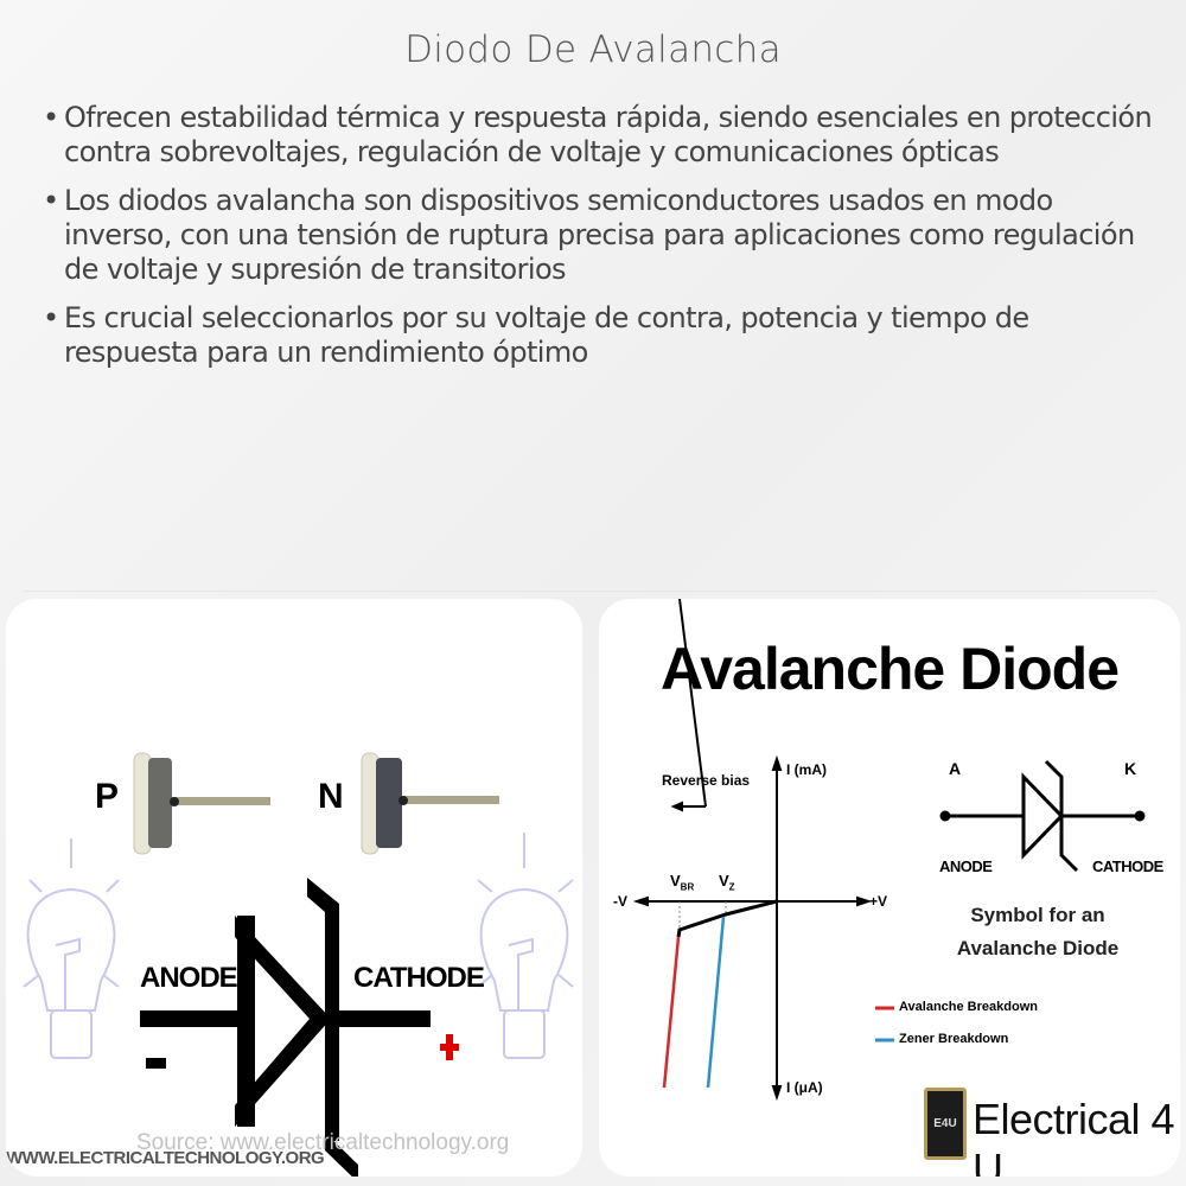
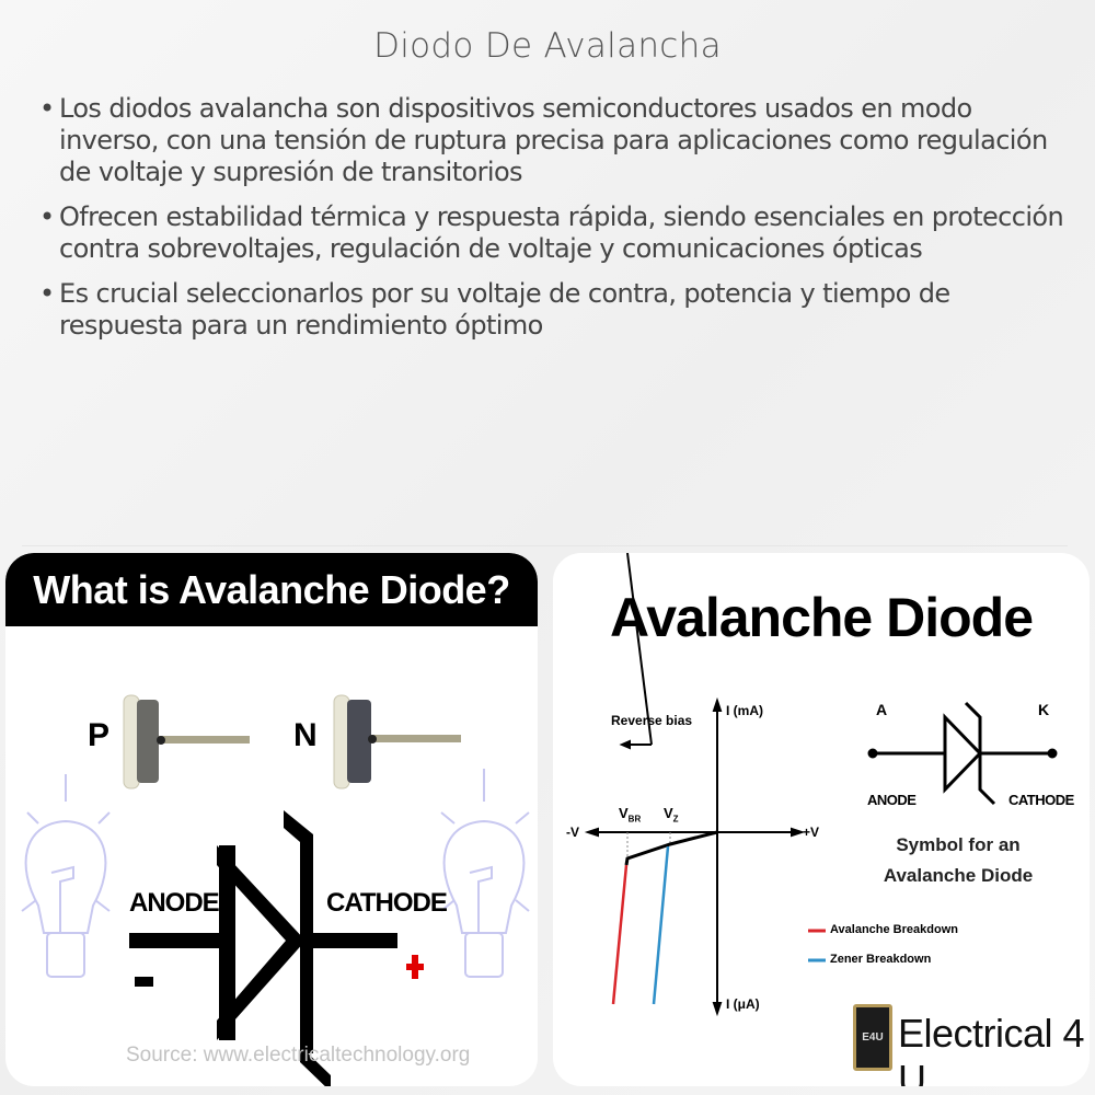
  Diodo De Avalancha
  •
- Ofrecen estabilidad térmica y respuesta rápida, siendo esenciales en protección contra sobrevoltajes, regulación de voltaje y comunicaciones ópticas
+ Los diodos avalancha son dispositivos semiconductores usados en modo inverso, con una tensión de ruptura precisa para aplicaciones como regulación de voltaje y supresión de transitorios
  •
- Los diodos avalancha son dispositivos semiconductores usados en modo inverso, con una tensión de ruptura precisa para aplicaciones como regulación de voltaje y supresión de transitorios
+ Ofrecen estabilidad térmica y respuesta rápida, siendo esenciales en protección contra sobrevoltajes, regulación de voltaje y comunicaciones ópticas
  •
  Es crucial seleccionarlos por su voltaje de contra, potencia y tiempo de respuesta para un rendimiento óptimo
+ What is Avalanche Diode?
  P
  N
  ANODE
  CATHODE
  Source: www.electricaltechnology.org
- WWW.ELECTRICALTECHNOLOGY.ORG
  Avalanche Diode
  Reverse bias
  I (mA)
  I (μA)
  -V
  +V
  VBR
  VZ
  Avalanche Breakdown
  Zener Breakdown
  A
  K
  ANODE
  CATHODE
  Symbol for an
  Avalanche Diode
  E4U
  Electrical 4 U
